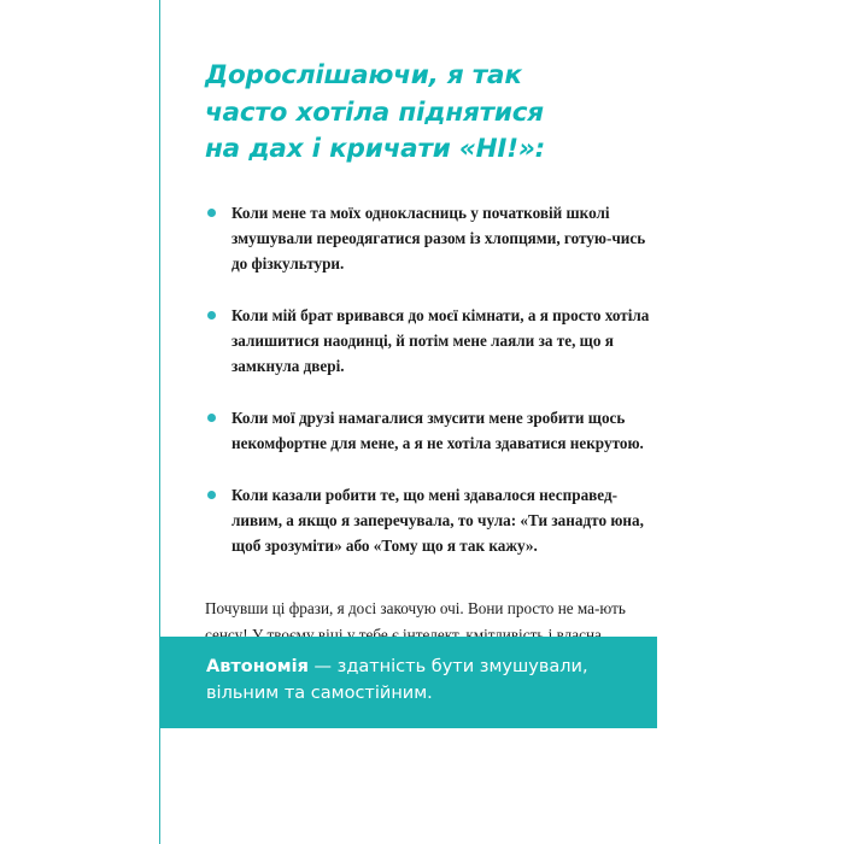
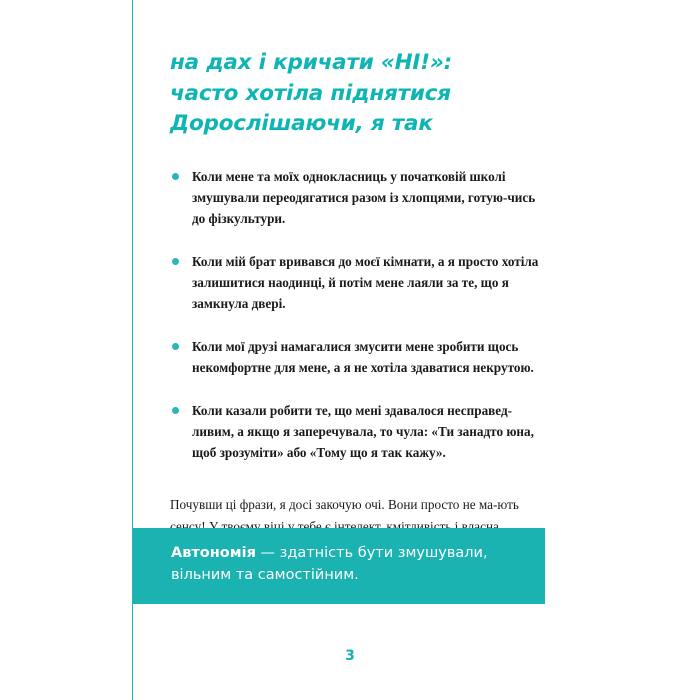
- Дорослішаючи, я так
+ на дах і кричати «НІ!»:
  часто хотіла піднятися
- на дах і кричати «НІ!»:
+ Дорослішаючи, я так
  Коли мене та моїх однокласниць у початковій школі змушували переодягатися разом із хлопцями, готую-чись до фізкультури.
  Коли мій брат вривався до моєї кімнати, а я просто хотіла залишитися наодинці, й потім мене лаяли за те, що я замкнула двері.
  Коли мої друзі намагалися змусити мене зробити щось некомфортне для мене, а я не хотіла здаватися некрутою.
  Коли казали робити те, що мені здавалося несправед-ливим, а якщо я заперечувала, то чула: «Ти занадто юна, щоб зрозуміти» або «Тому що я так кажу».
  Почувши ці фрази, я досі закочую очі. Вони просто не ма-ють сенсу! У твоєму віці у тебе є інтелект, кмітливість і власна
  Автономія — здатність бути змушували, вільним та самостійним.
+ 3
